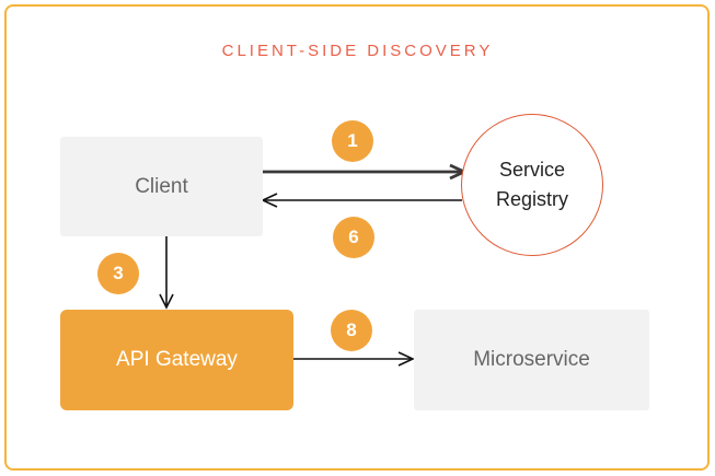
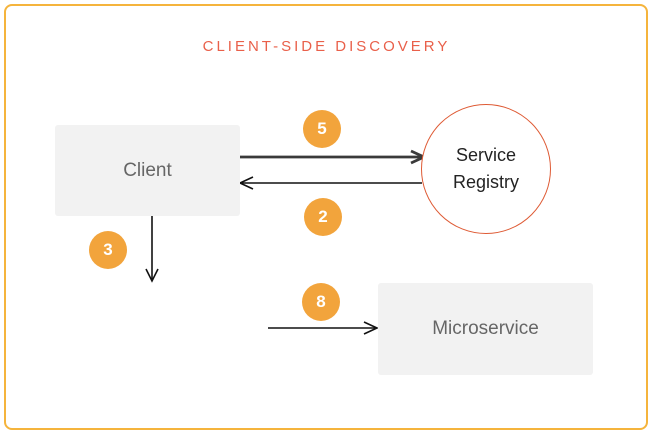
  CLIENT-SIDE DISCOVERY
  Client
  Service
  Registry
- API Gateway
  Microservice
- 1
+ 5
- 6
+ 2
  3
  8
